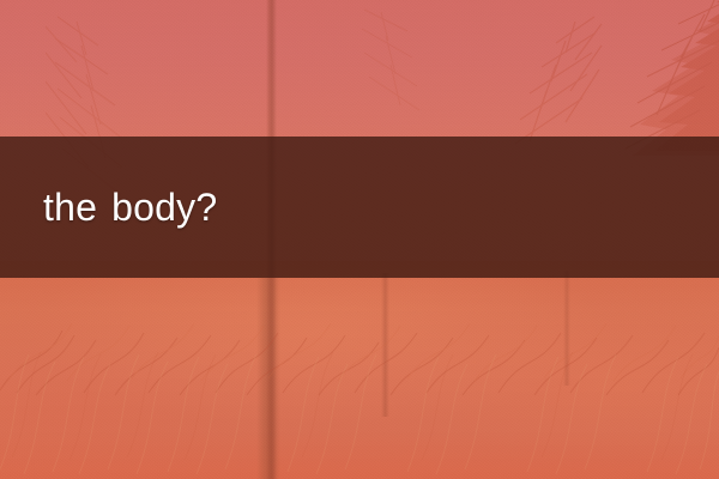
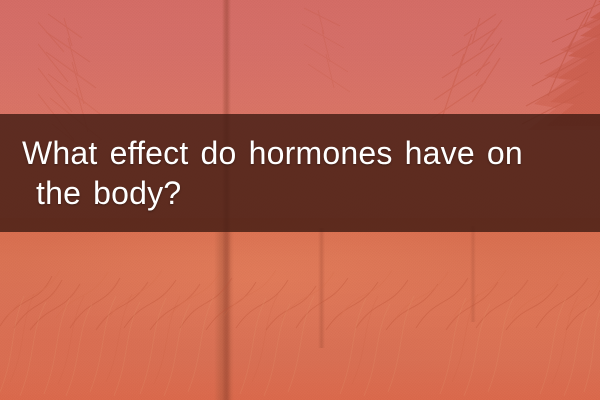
+ What effect do hormones have on
  the body?
